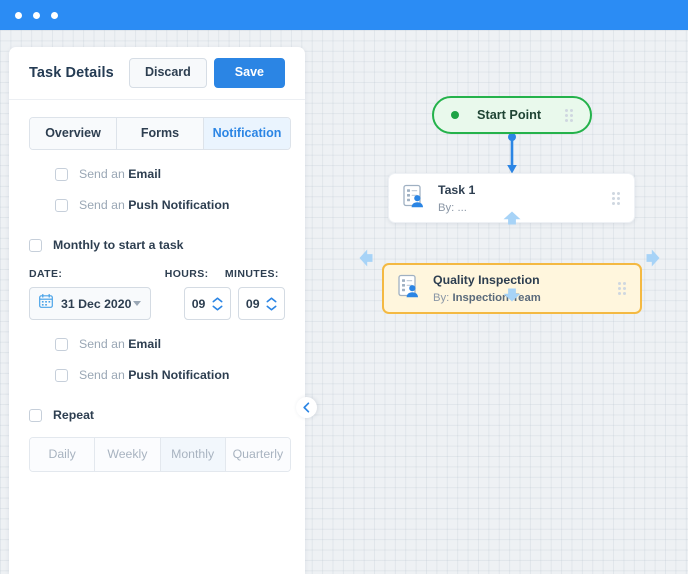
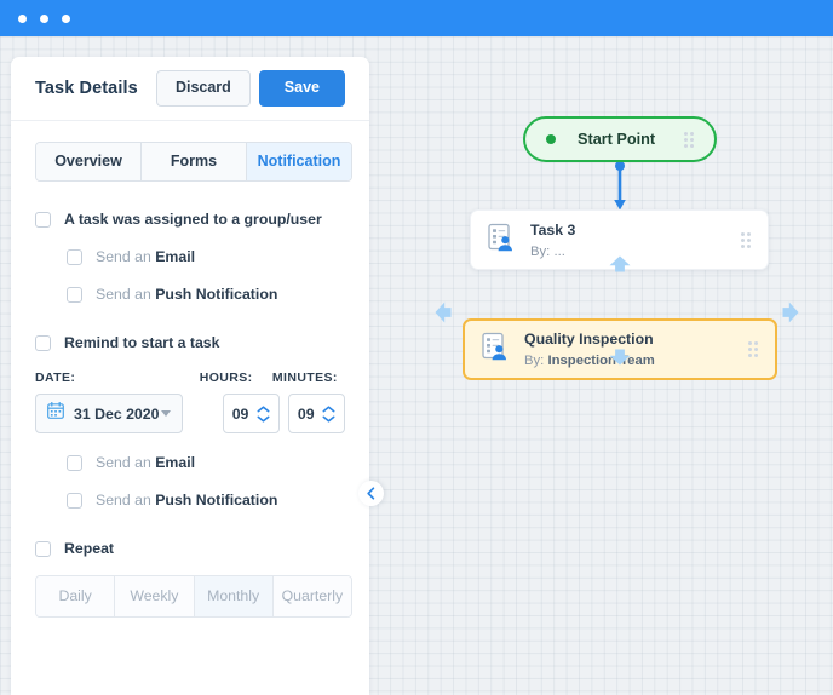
  Task Details
  Discard
  Save
  Overview
  Forms
  Notification
+ A task was assigned to a group/user
  Send an Email
  Send an Push Notification
- Monthly to start a task
+ Remind to start a task
  DATE:
  HOURS:
  MINUTES:
  31 Dec 2020
  09
  09
  Send an Email
  Send an Push Notification
  Repeat
  Daily
  Weekly
  Monthly
  Quarterly
  Start Point
- Task 1
+ Task 3
  By: ...
  Quality Inspection
  By: Inspectioneam
